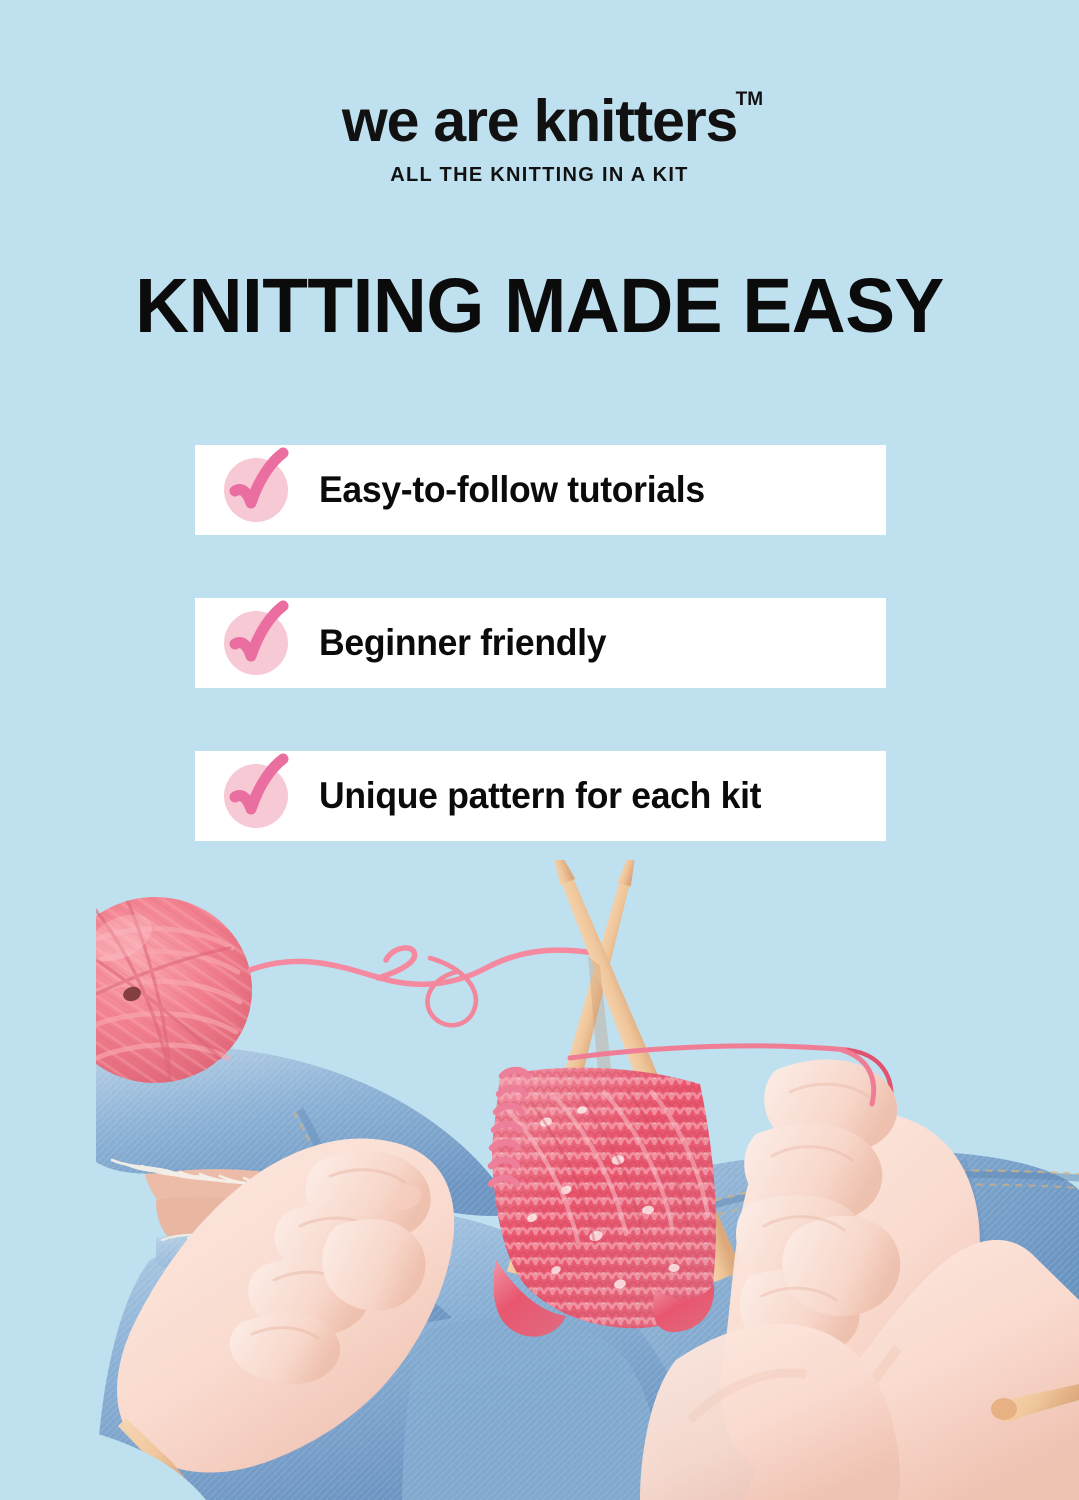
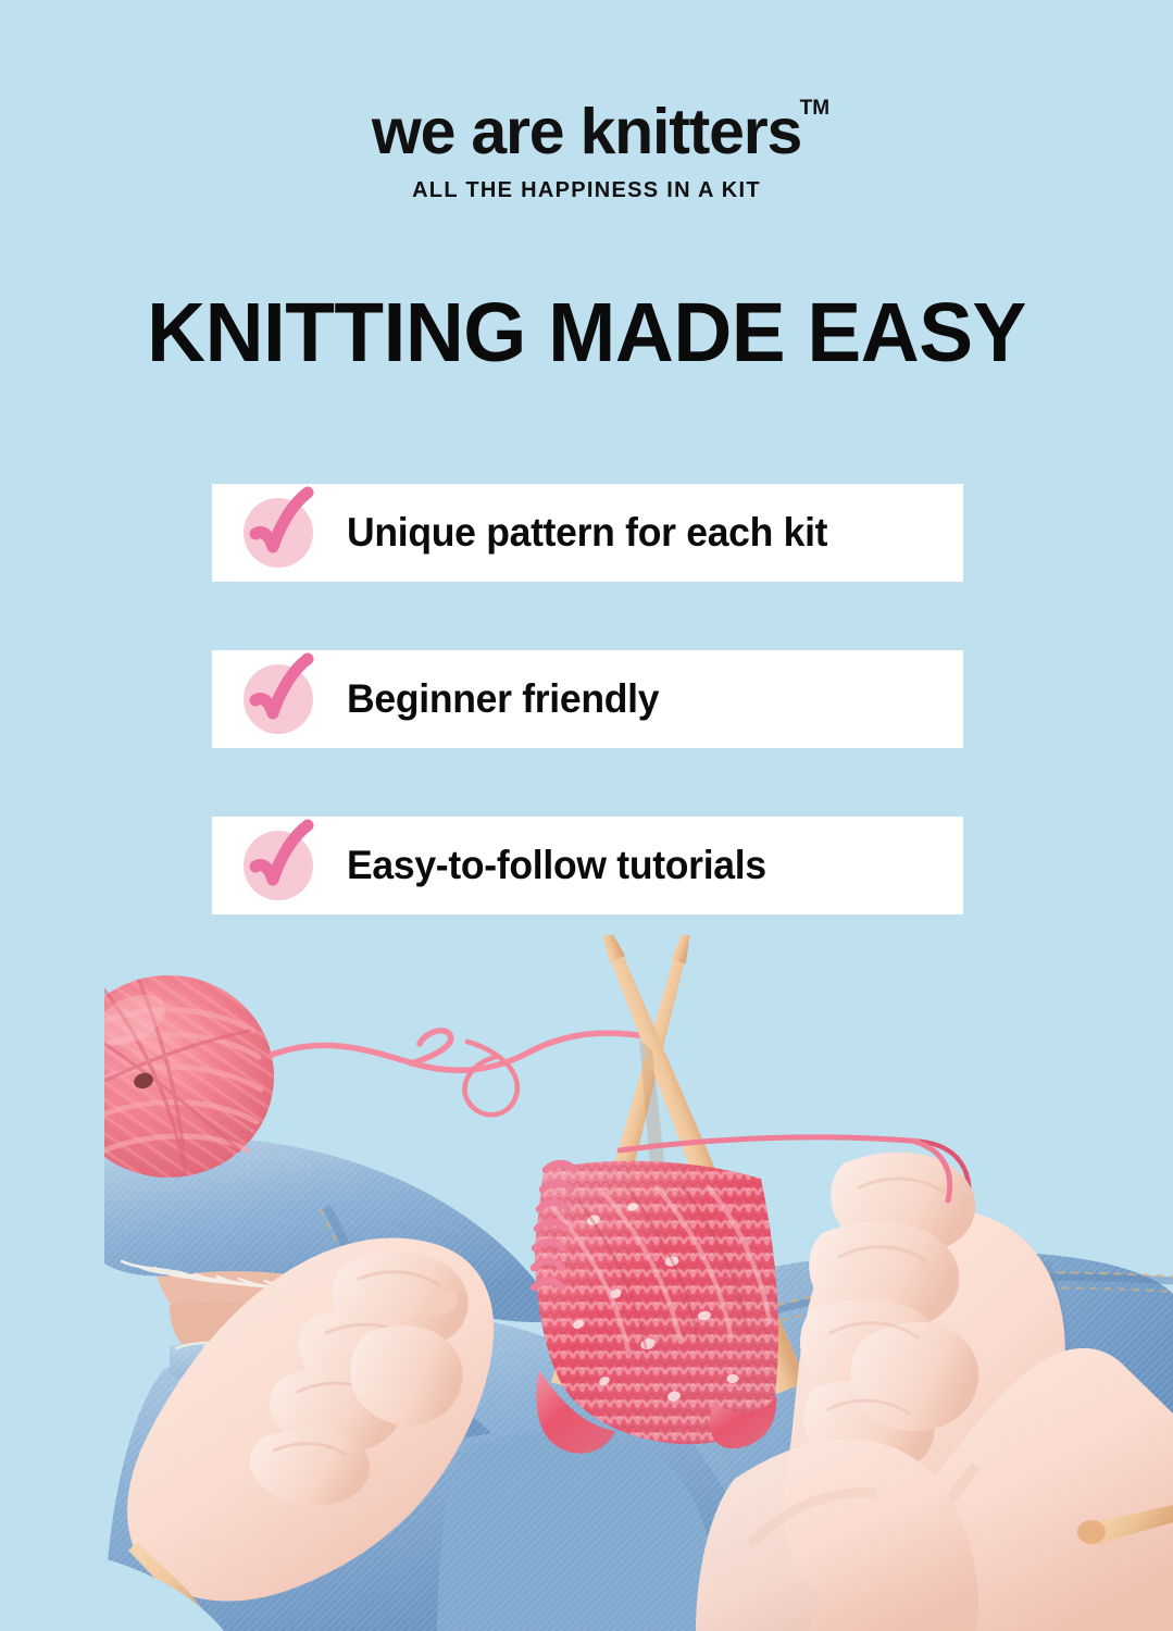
  we are knitters
  TM
- ALL THE KNITTING IN A KIT
+ ALL THE HAPPINESS IN A KIT
  KNITTING MADE EASY
- Easy-to-follow tutorials
+ Unique pattern for each kit
  Beginner friendly
- Unique pattern for each kit
+ Easy-to-follow tutorials
